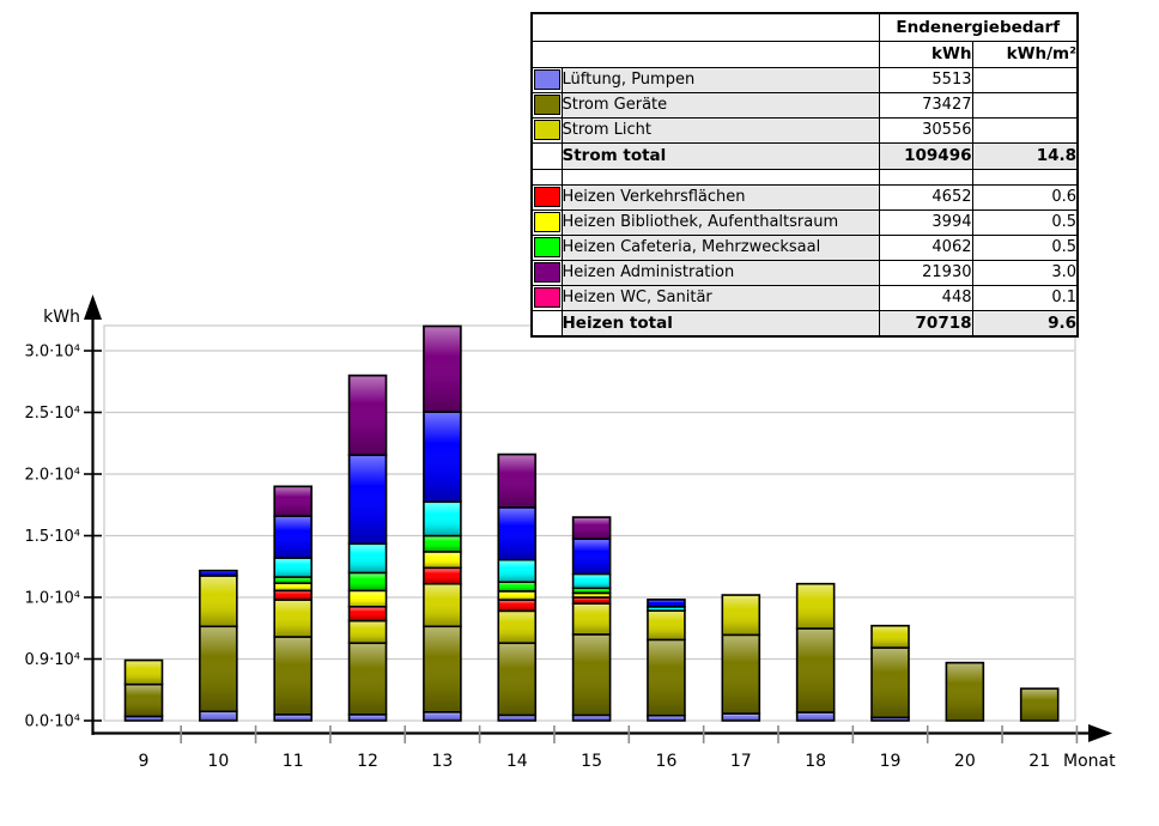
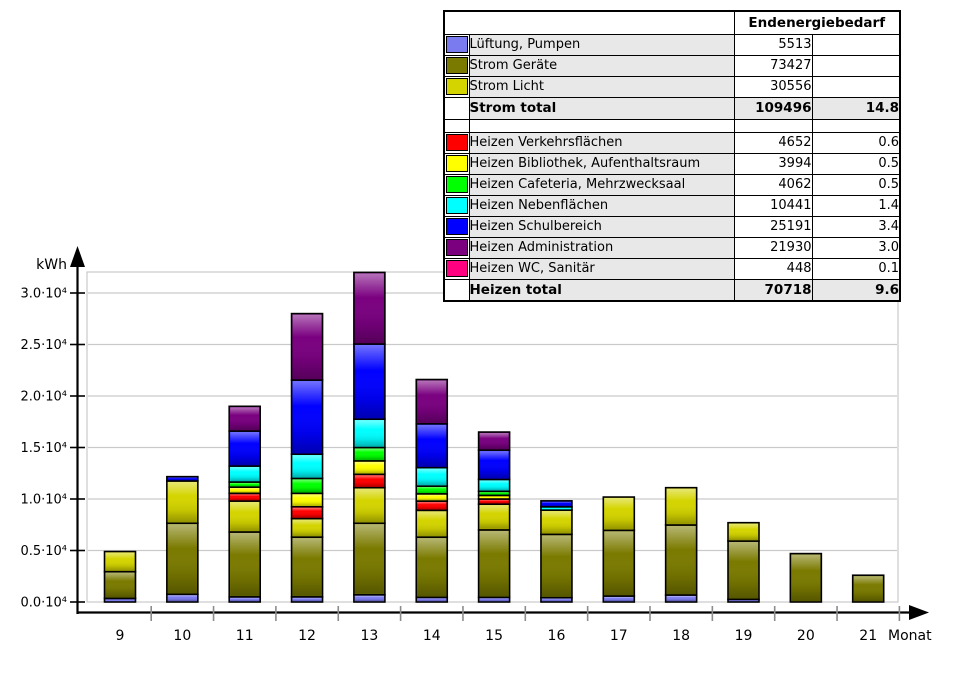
  0.0·10⁴
- 0.9·10⁴
+ 0.5·10⁴
  1.0·10⁴
  1.5·10⁴
  2.0·10⁴
  2.5·10⁴
  3.0·10⁴
  9
  10
  11
  12
  13
  14
  15
  16
  17
  18
  19
  20
  21
  kWh
  Monat
  	Endenergiebedarf
- 	kWh	kWh/m²
  	Lüftung, Pumpen	5513
  	Strom Geräte	73427
  	Strom Licht	30556
  	Strom total	109496	14.8
  	Heizen Verkehrsflächen	4652	0.6
  	Heizen Bibliothek, Aufenthaltsraum	3994	0.5
  	Heizen Cafeteria, Mehrzwecksaal	4062	0.5
+ 	Heizen Nebenflächen	10441	1.4
+ 	Heizen Schulbereich	25191	3.4
  	Heizen Administration	21930	3.0
  	Heizen WC, Sanitär	448	0.1
  	Heizen total	70718	9.6
